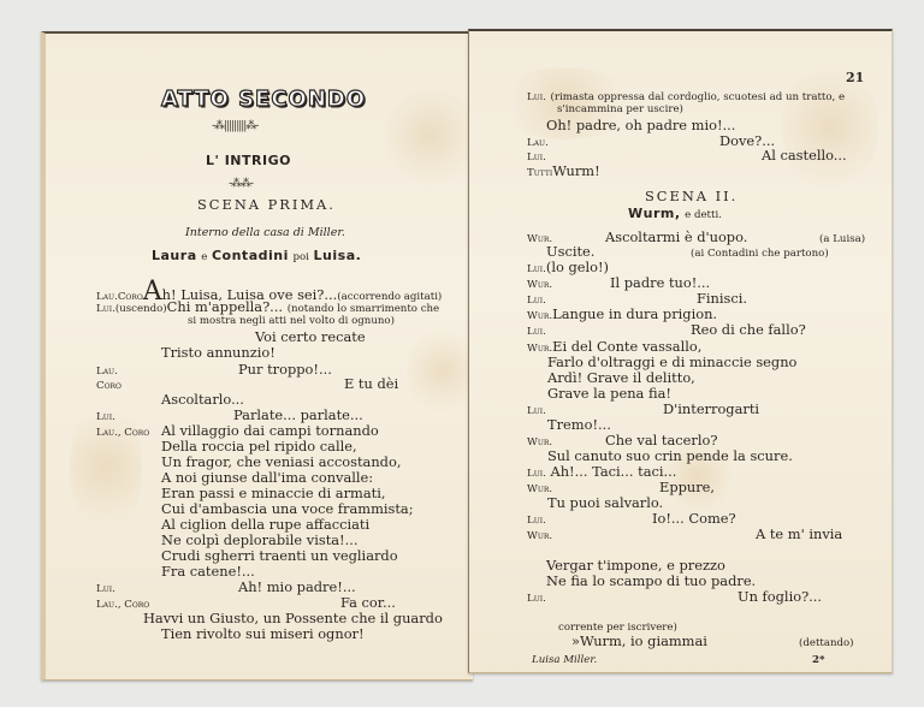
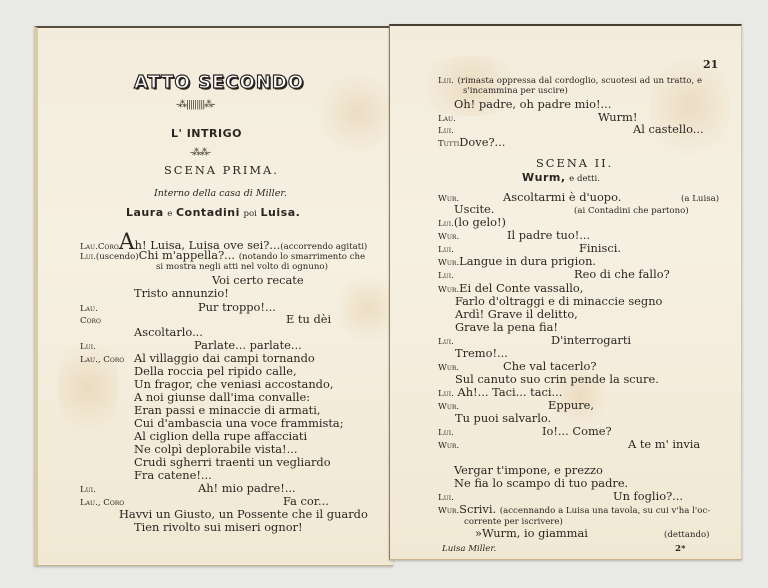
  ATTO SECONDO
  -⁂|||||||||⁂-
  L' INTRIGO
  -⁂⁂-
  SCENA PRIMA.
  Interno della casa di Miller.
  Laura e Contadini poi Luisa.
  Lau.CoroAh! Luisa, Luisa ove sei?...(accorrendo agitati)
  Lui.(uscendo)Chi m'appella?... (notando lo smarrimento che
  si mostra negli atti nel volto di ognuno)
  Voi certo recate
  Tristo annunzio!
  Lau.
  Pur troppo!...
  Coro
  E tu dèi
  Ascoltarlo...
  Lui.
  Parlate... parlate...
  Lau., Coro
  Al villaggio dai campi tornando
  Della roccia pel ripido calle,
  Un fragor, che veniasi accostando,
  A noi giunse dall'ima convalle:
  Eran passi e minaccie di armati,
  Cui d'ambascia una voce frammista;
  Al ciglion della rupe affacciati
  Ne colpì deplorabile vista!...
  Crudi sgherri traenti un vegliardo
  Fra catene!...
  Lui.
  Ah! mio padre!...
  Lau., Coro
  Fa cor...
  Havvi un Giusto, un Possente che il guardo
  Tien rivolto sui miseri ognor!
  21
  Lui. (rimasta oppressa dal cordoglio, scuotesi ad un tratto, e
  s'incammina per uscire)
  Oh! padre, oh padre mio!...
  Lau.
- Dove?...
+ Wurm!
  Lui.
  Al castello...
- TuttiWurm!
+ TuttiDove?...
  SCENA II.
  Wurm, e detti.
  Wur.
  Ascoltarmi è d'uopo.
  (a Luisa)
  Uscite.
  (ai Contadini che partono)
  Lui.(lo gelo!)
  Wur.
  Il padre tuo!...
  Lui.
  Finisci.
  Wur.Langue in dura prigion.
  Lui.
  Reo di che fallo?
  Wur.Ei del Conte vassallo,
  Farlo d'oltraggi e di minaccie segno
  Ardì! Grave il delitto,
  Grave la pena fia!
  Lui.
  D'interrogarti
  Tremo!...
  Wur.
  Che val tacerlo?
  Sul canuto suo crin pende la scure.
  Lui. Ah!... Taci... taci...
  Wur.
  Eppure,
  Tu puoi salvarlo.
  Lui.
  Io!... Come?
  Wur.
  A te m' invia
  Vergar t'impone, e prezzo
  Ne fia lo scampo di tuo padre.
  Lui.
  Un foglio?...
+ Wur.Scrivi. (accennando a Luisa una tavola, su cui v'ha l'oc-
  corrente per iscrivere)
  »Wurm, io giammai
  (dettando)
  Luisa Miller.
  2*
